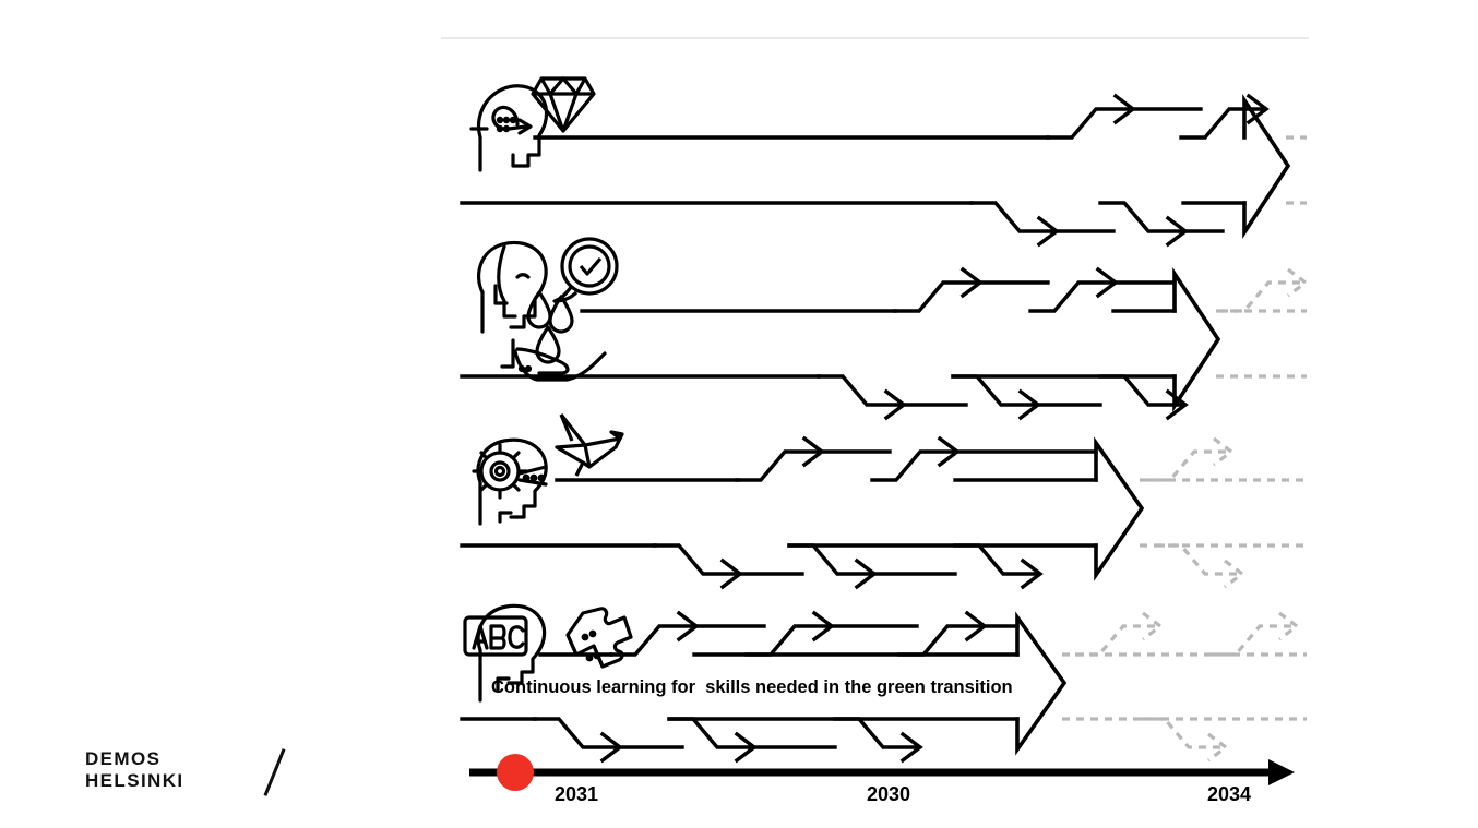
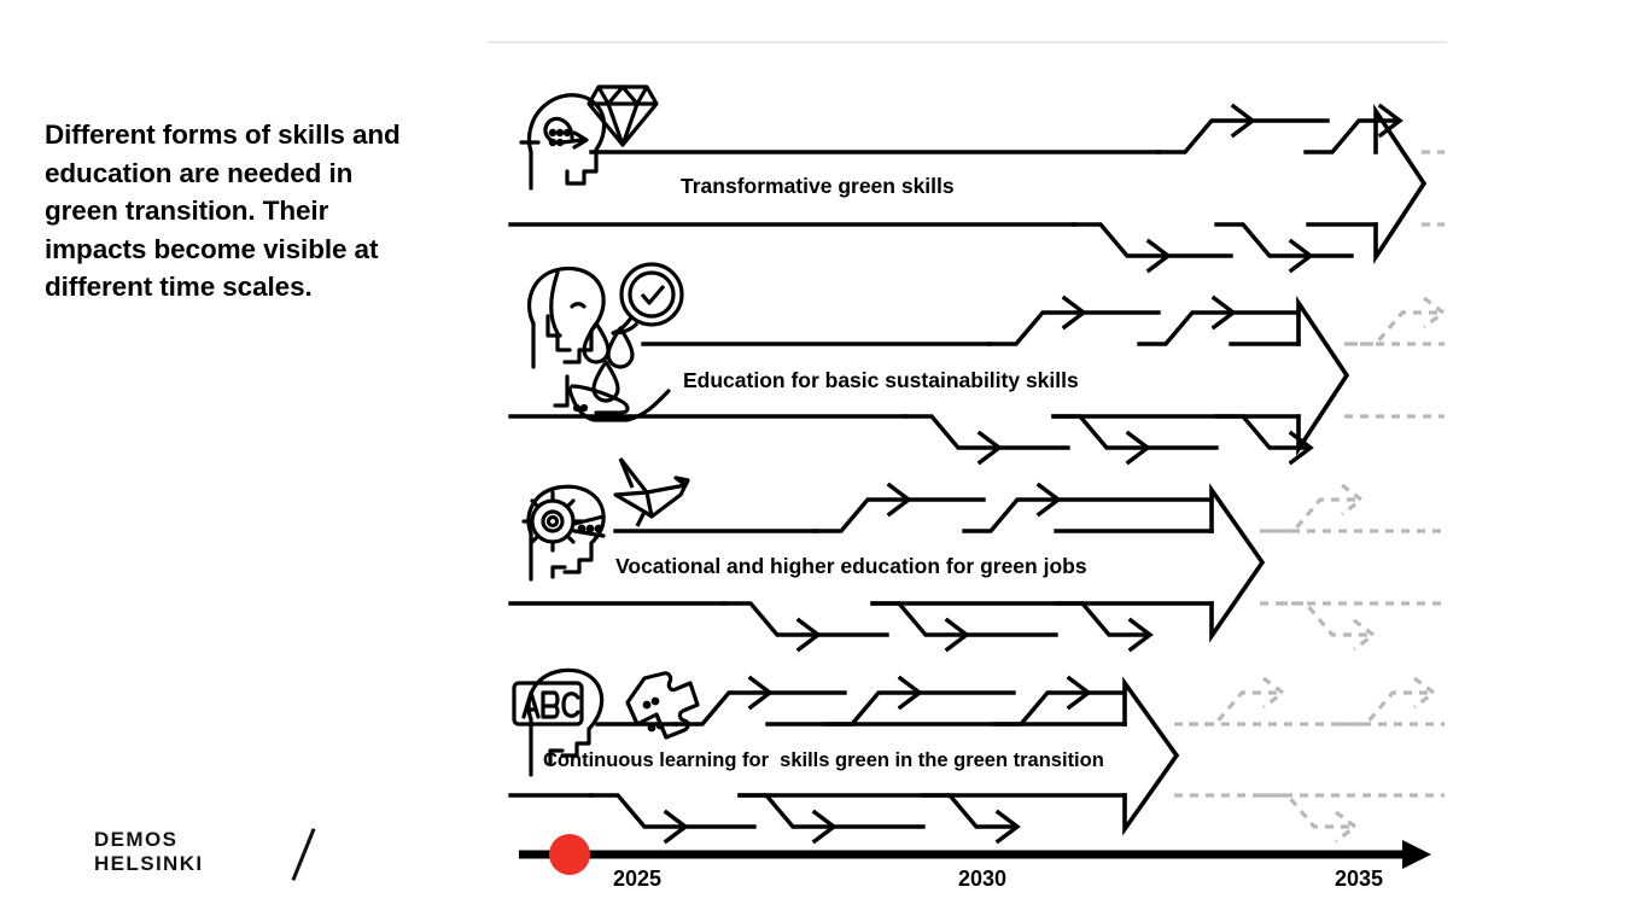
+ Different forms of skills and education are needed in green transition. Their impacts become visible at different time scales.
+ Transformative green skills
+ Education for basic sustainability skills
+ Vocational and higher education for green jobs
- Continuous learning for skills needed in the green transition
+ Continuous learning for skills green in the green transition
- 2031
+ 2025
  2030
- 2034
+ 2035
  DEMOS
  HELSINKI
